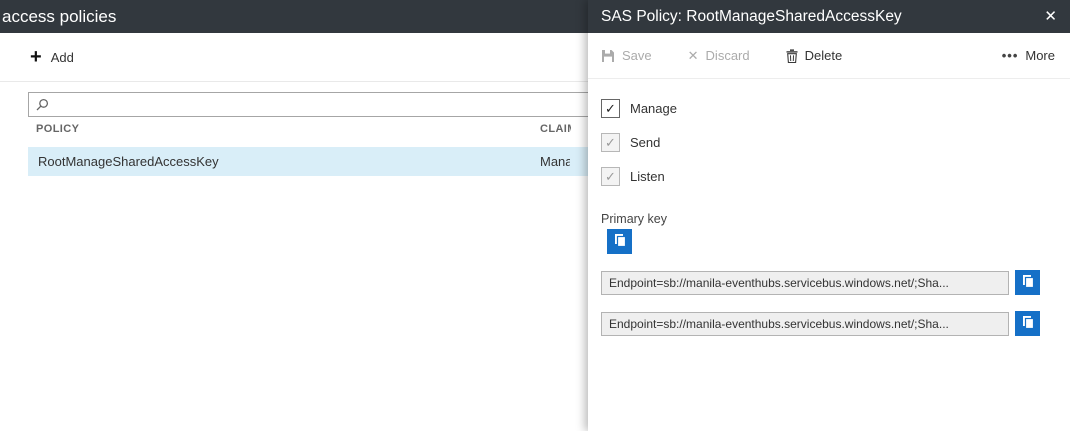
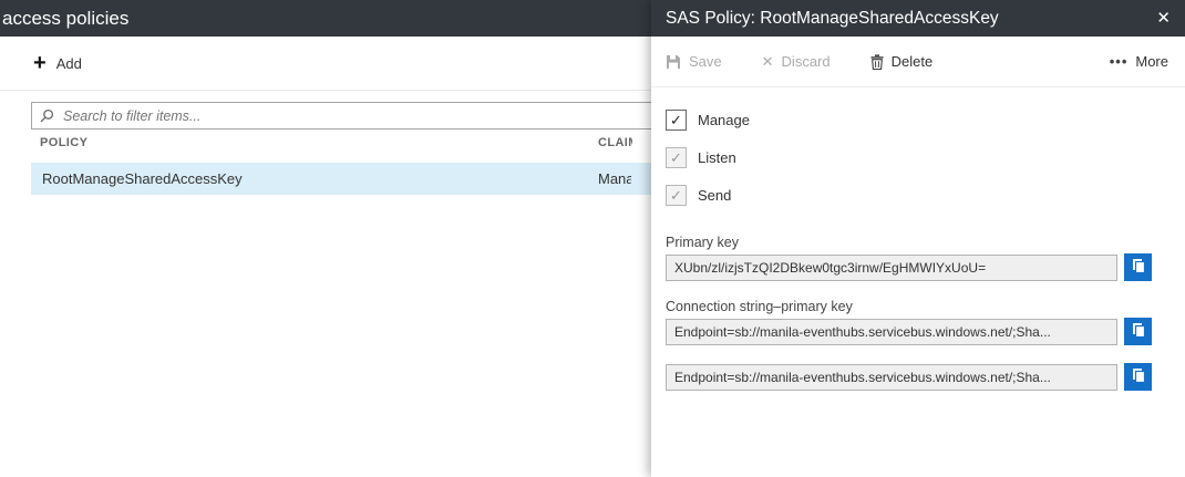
  access policies
  +
  Add
+ Search to filter items...
  POLICY
  RootManageSharedAccessKey
  SAS Policy: RootManageSharedAccessKey
  ✕
  Save
  ✕
  Discard
  Delete
  •••
  More
  ✓
  Manage
  ✓
- Send
+ Listen
  ✓
- Listen
+ Send
  Primary key
+ XUbn/zl/izjsTzQI2DBkew0tgc3irnw/EgHMWIYxUoU=
+ Connection string–primary key
  Endpoint=sb://manila-eventhubs.servicebus.windows.net/;Sha...
  Endpoint=sb://manila-eventhubs.servicebus.windows.net/;Sha...
